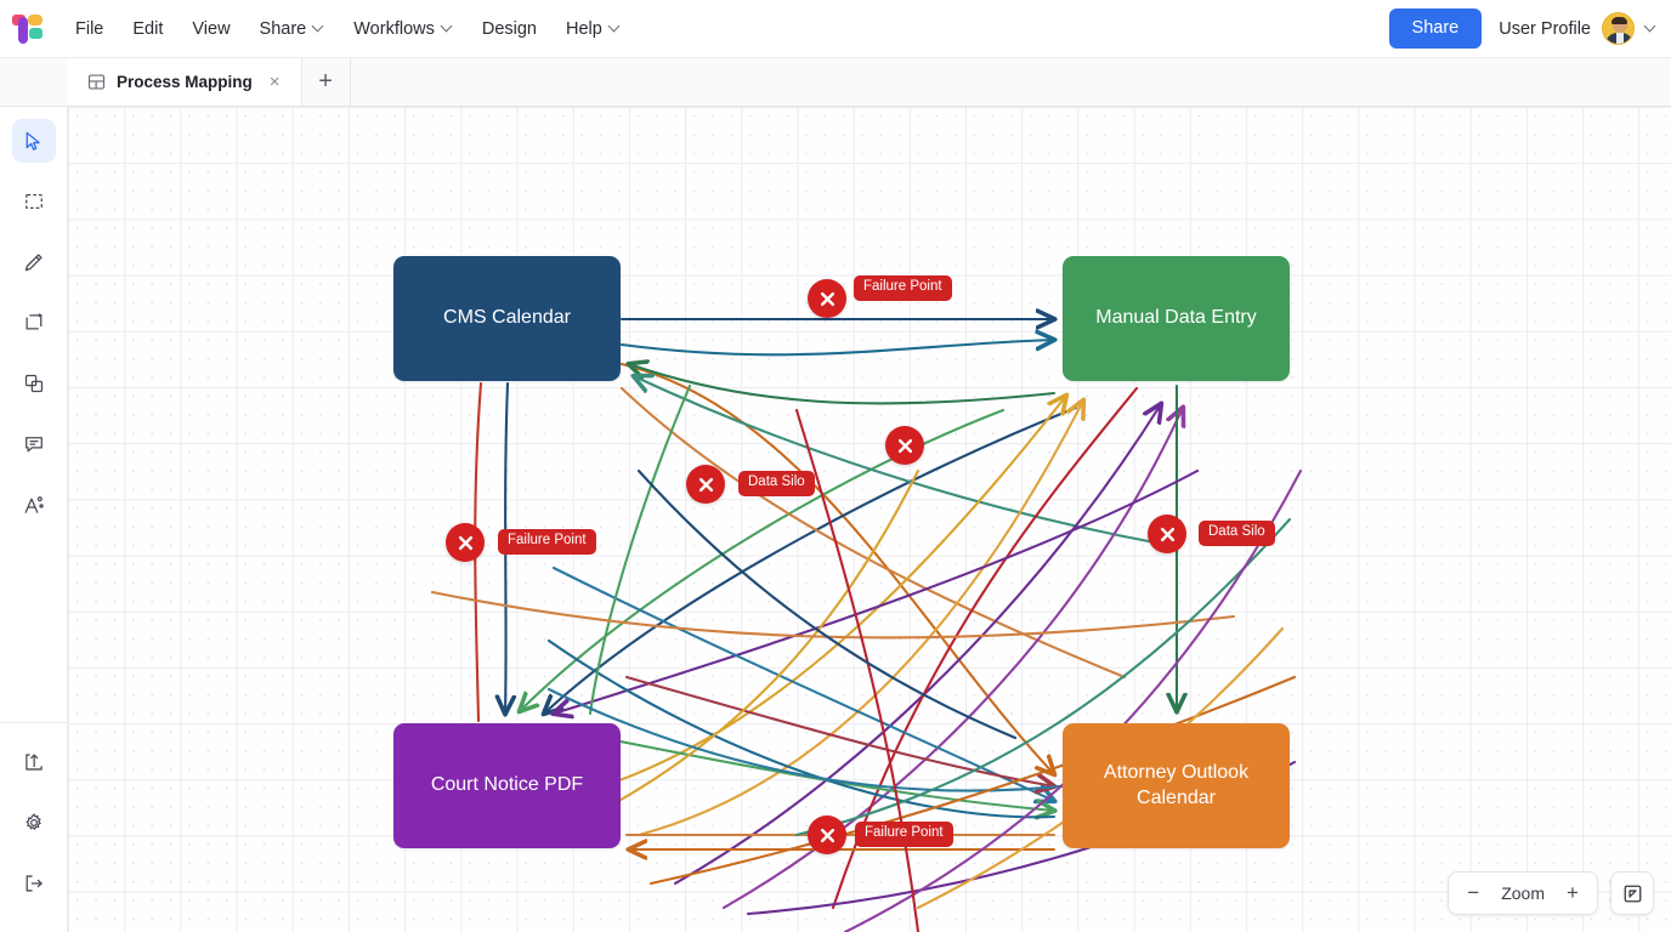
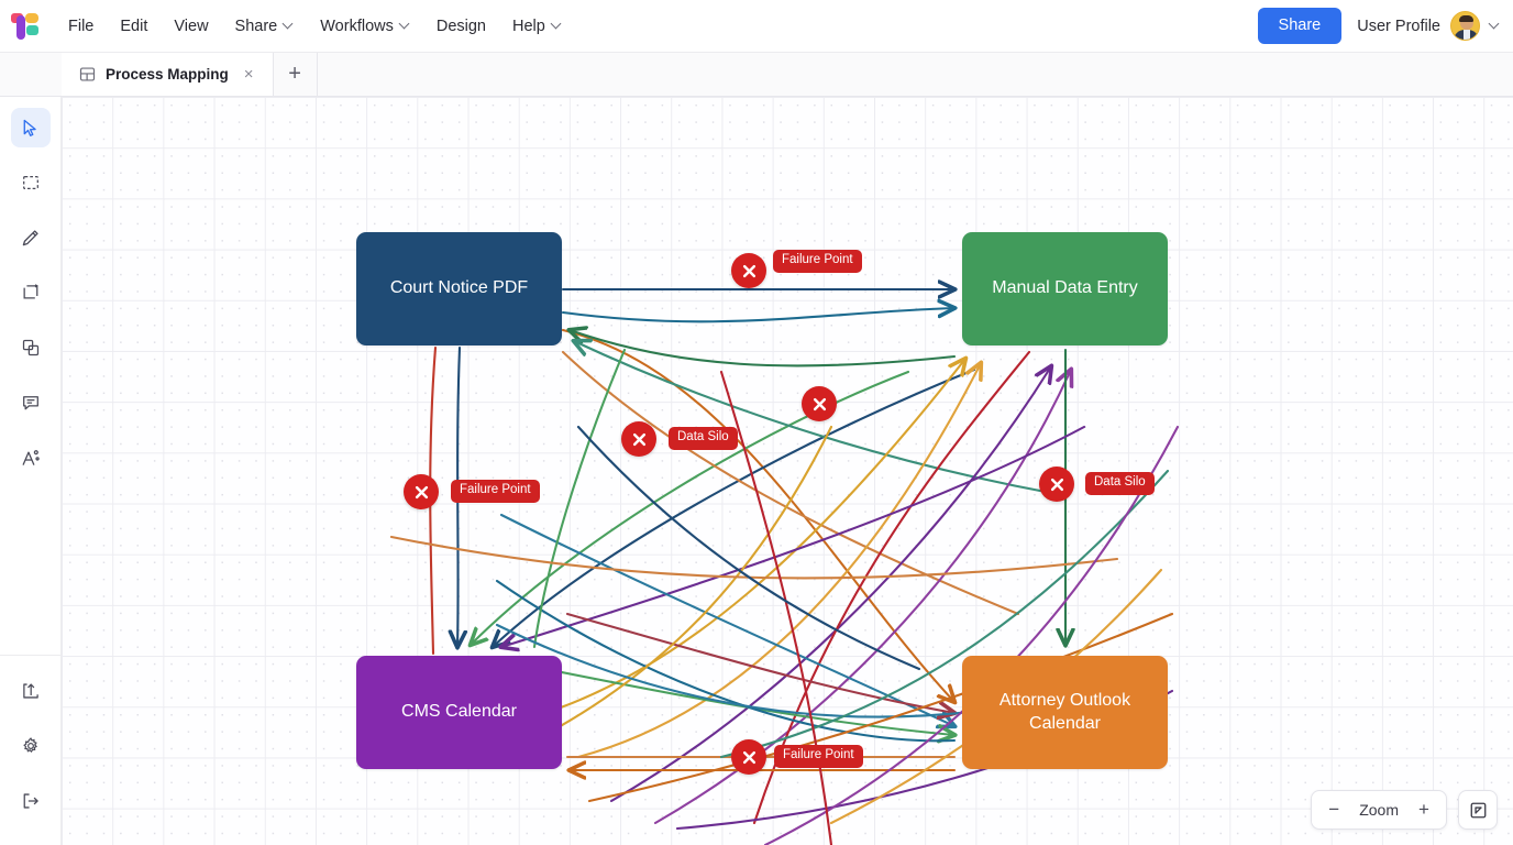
  File
  Edit
  View
  Share
  Workflows
  Design
  Help
  Share
  User Profile
  Process Mapping
  ×
  +
- CMS Calendar
+ Court Notice PDF
  Manual Data Entry
- Court Notice PDF
+ CMS Calendar
  Attorney Outlook Calendar
  Failure Point
  Data Silo
  Failure Point
  Data Silo
  Failure Point
  −
  Zoom
  +
